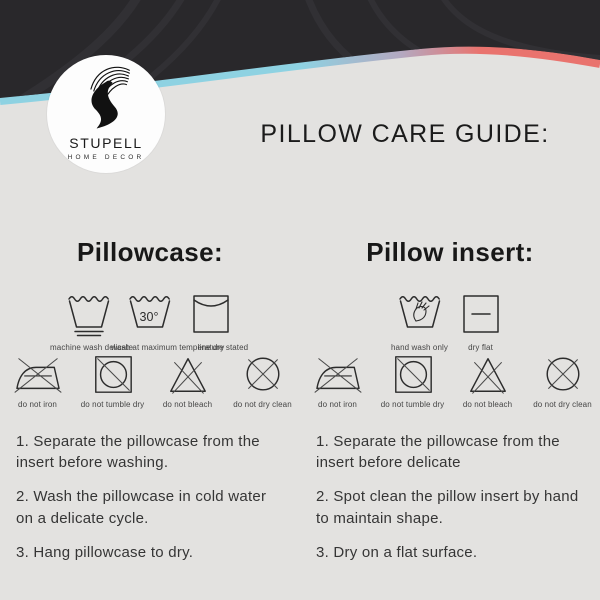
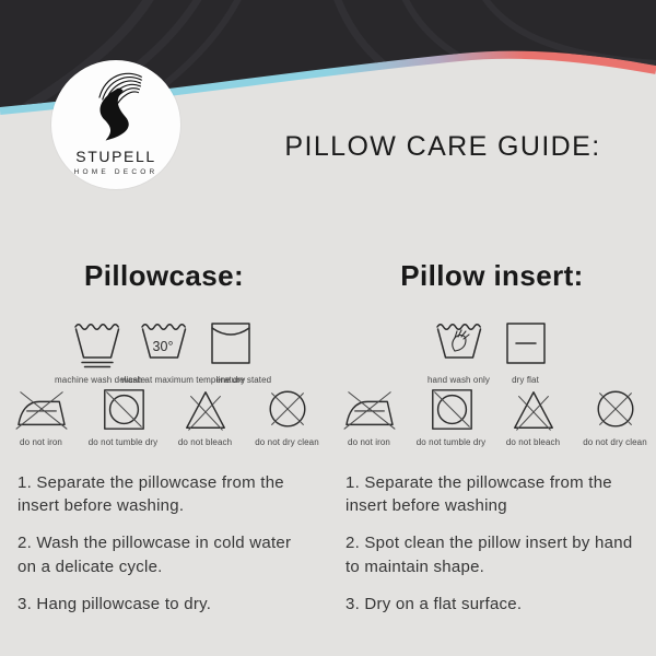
  STUPELL
  PILLOW CARE GUIDE:
  Pillowcase:
  machine wash delicat
  30°
  line dry
  do not iron
  do not tumble dry
  do not bleach
  do not dry clean
  1. Separate the pillowcase from the insert before washing.
  2. Wash the pillowcase in cold water on a delicate cycle.
  3. Hang pillowcase to dry.
  Pillow insert:
  hand wash only
  dry flat
  do not iron
  do not tumble dry
  do not bleach
  do not dry clean
- 1. Separate the pillowcase from the insert before delicate
+ 1. Separate the pillowcase from the insert before washing
  2. Spot clean the pillow insert by hand to maintain shape.
  3. Dry on a flat surface.
